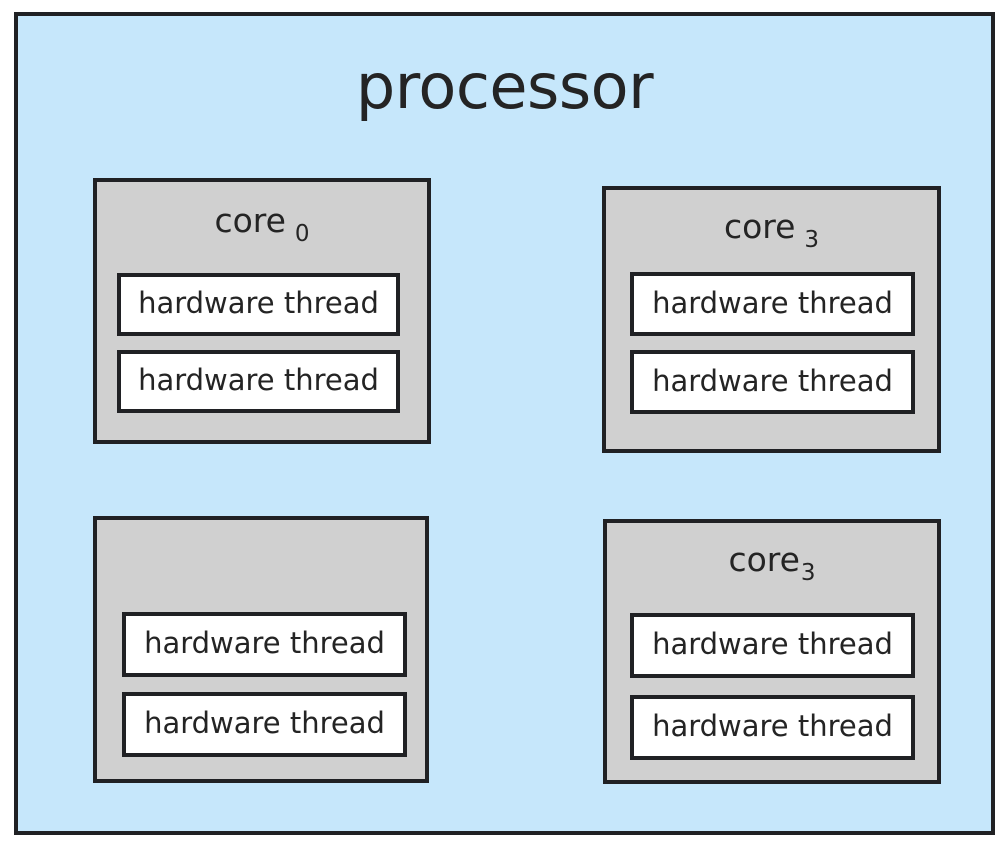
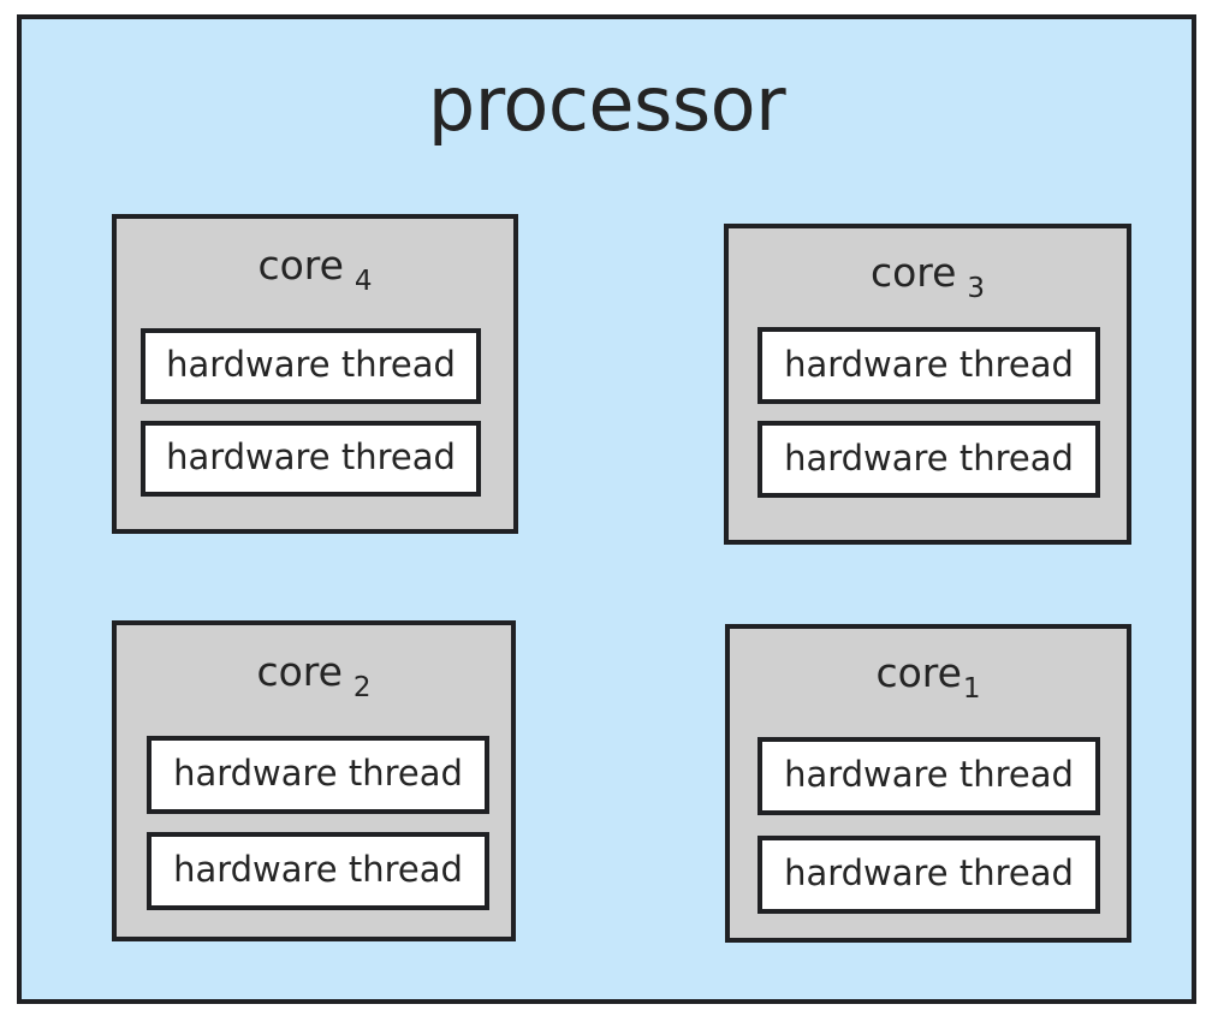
  processor
- core 0
+ core 4
  hardware thread
  hardware thread
  core 3
  hardware thread
  hardware thread
+ core 2
  hardware thread
  hardware thread
- core3
+ core1
  hardware thread
  hardware thread
